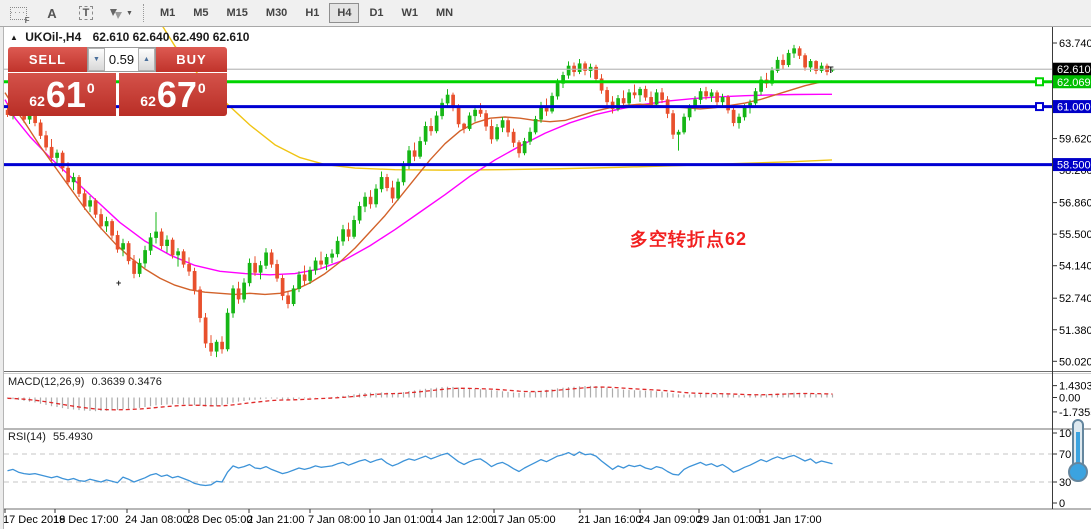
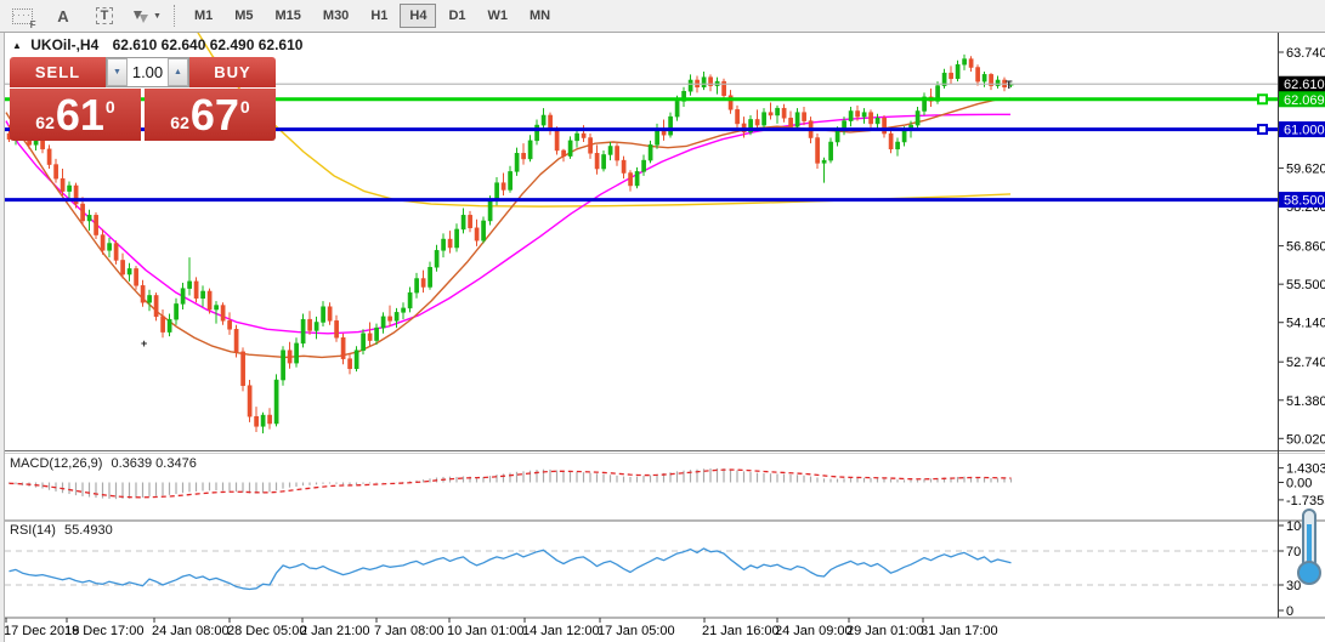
  +
  T
  63.740
  59.620
  58.260
  56.860
  55.500
  54.140
  52.740
  51.380
  50.020
  62.610
  62.069
  61.000
  58.500
  1.4303
  0.00
  -1.735
  70
  30
  0
  17 Dec 2018
  19 Dec 17:00
  24 Jan 08:00
  28 Dec 05:00
  2 Jan 21:00
  7 Jan 08:00
  10 Jan 01:00
  14 Jan 12:00
  17 Jan 05:00
  21 Jan 16:00
  24 Jan 09:00
  29 Jan 01:00
  31 Jan 17:00
  F
  A
  T
  M1
  M5
  M15
  M30
  H1
  H4
  D1
  W1
  MN
  ▲ UKOil-,H4 62.610 62.640 62.490 62.610
  SELL
- 0.59
+ 1.00
  BUY
  62
  61
  0
  62
  67
  0
- 多空转折点62
  MACD(12,26,9) 0.3639 0.3476
  RSI(14) 55.4930
